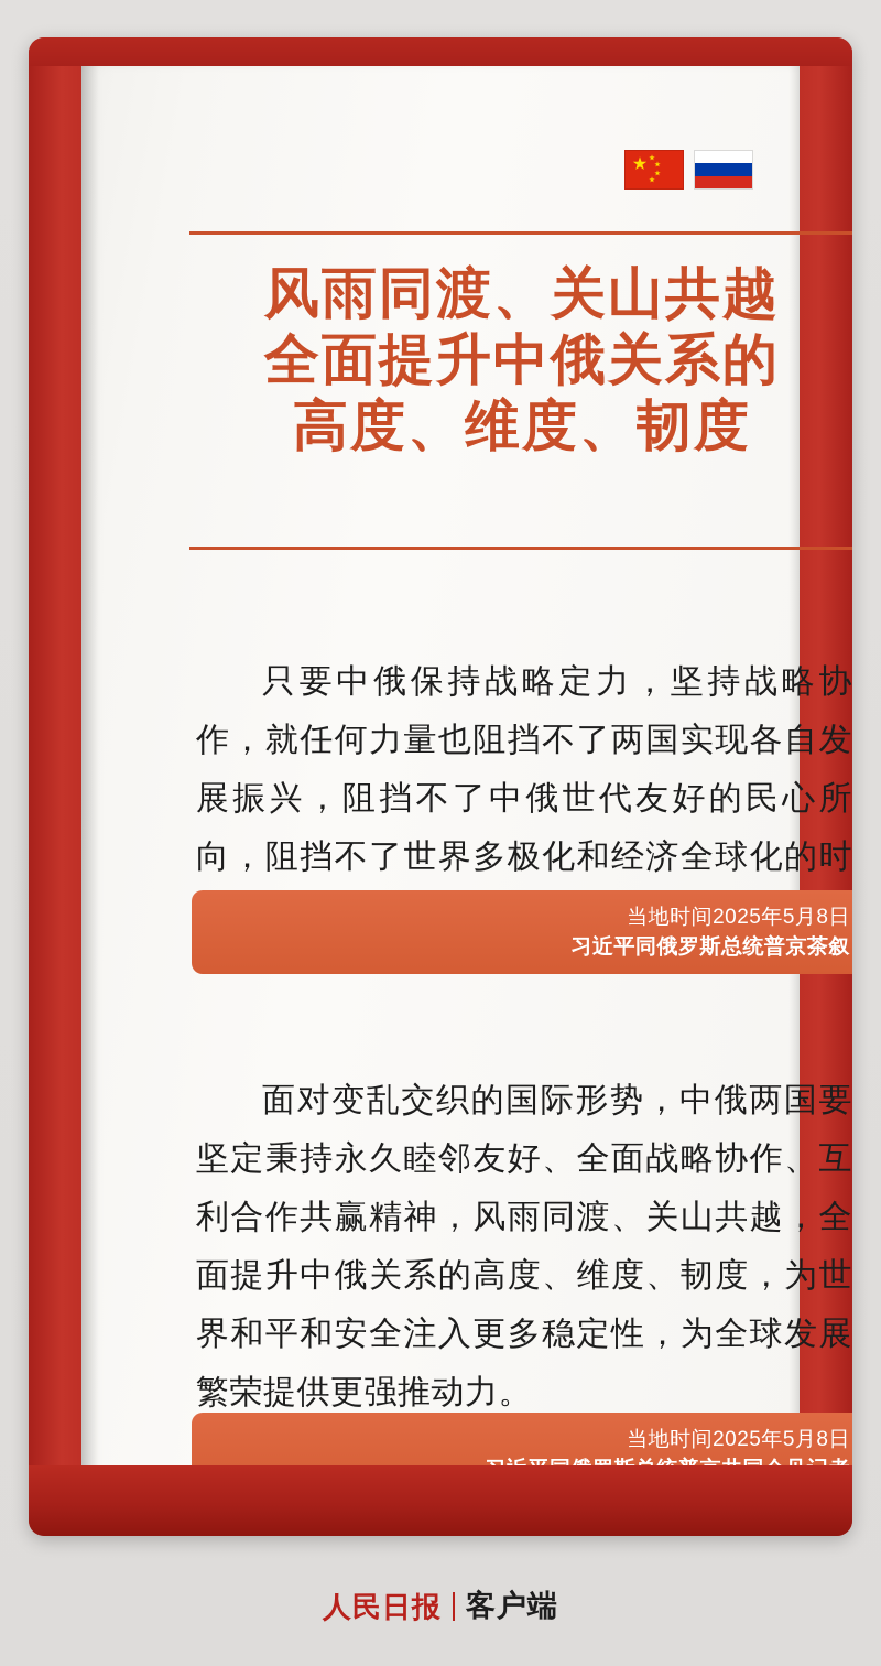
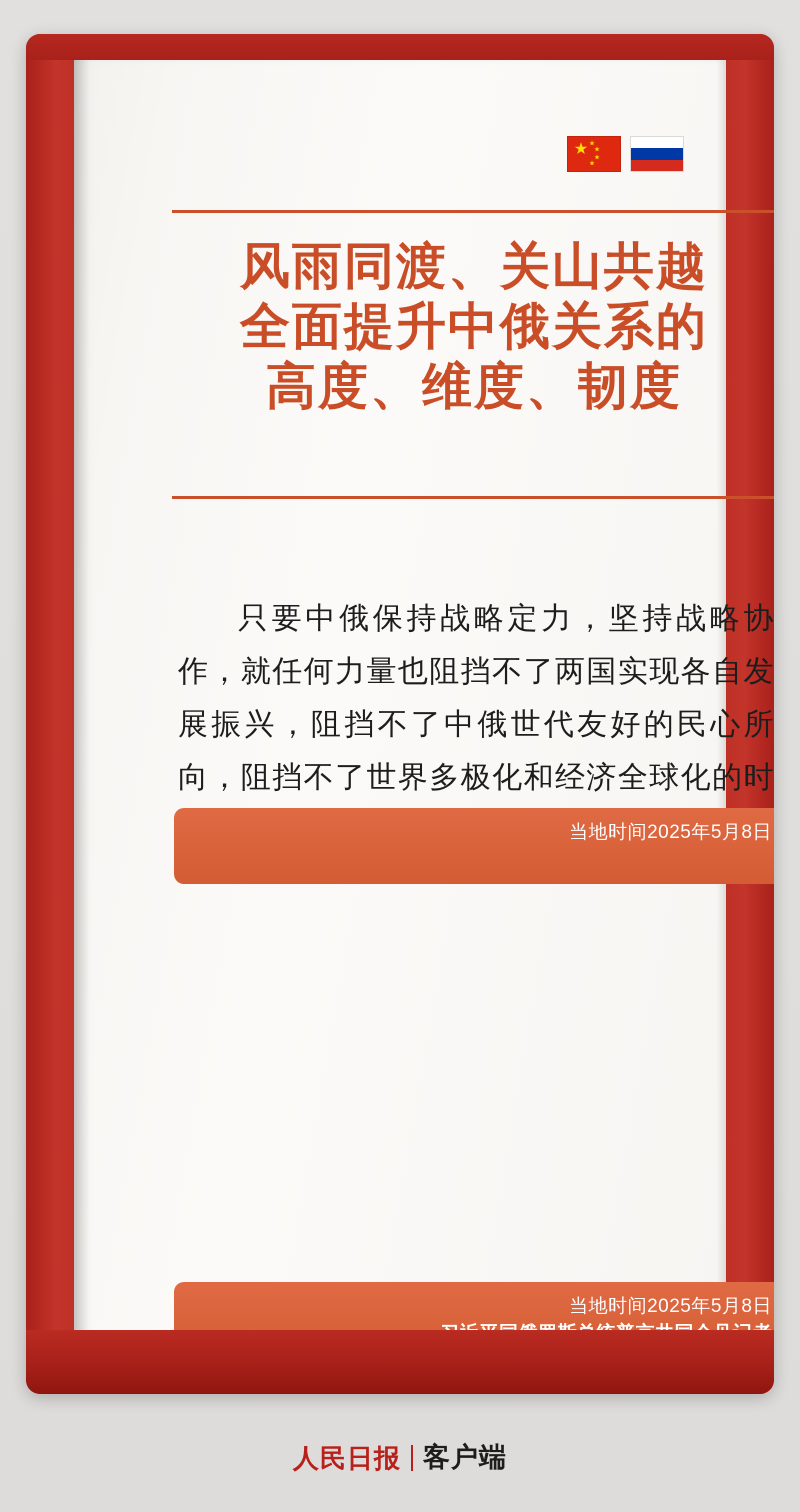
  ★
  风雨同渡、关山共越
  全面提升中俄关系的
  高度、维度、韧度
  只要中俄保持战略定力，坚持战略协作，就任何力量也阻挡不了两国实现各自发展振兴，阻挡不了中俄世代友好的民心所向，阻挡不了世界多极化和经济全球化的时
  当地时间2025年5月8日
- 习近平同俄罗斯总统普京茶叙
- 面对变乱交织的国际形势，中俄两国要坚定秉持永久睦邻友好、全面战略协作、互利合作共赢精神，风雨同渡、关山共越，全面提升中俄关系的高度、维度、韧度，为世界和平和安全注入更多稳定性，为全球发展繁荣提供更强推动力。
  当地时间2025年5月8日
  人民日报
  客户端
